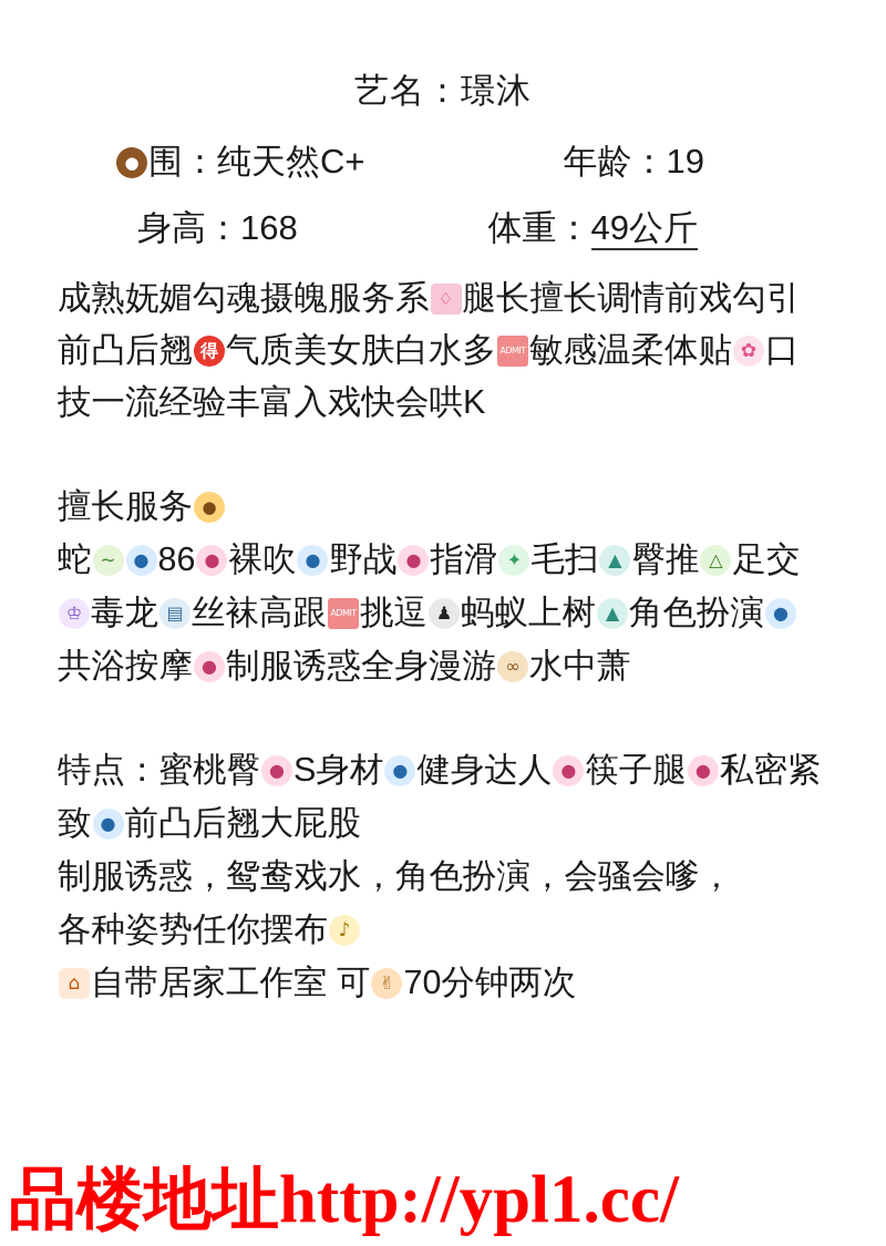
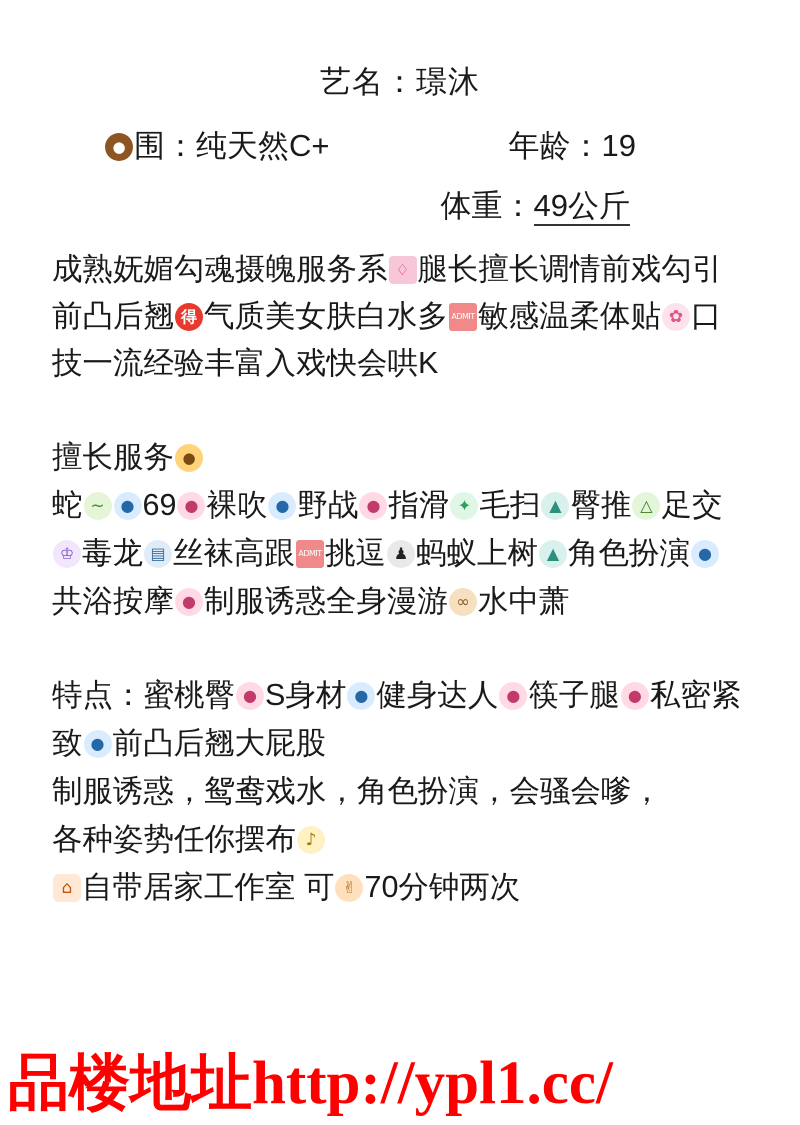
  艺名：璟沐
  ● 围：纯天然C+
  年龄：19
- 身高：168
  体重：49公斤
  成熟妩媚勾魂摄魄服务系 ♢ 腿长擅长调情前戏勾引前凸后翘 得 气质美女肤白水多 ADMIT 敏感温柔体贴 ✿ 口技一流经验丰富入戏快会哄K
  擅长服务 ●
- 蛇 ~ ● 86 ● 裸吹 ● 野战 ● 指滑 ✦ 毛扫 ▲ 臀推 △ 足交♔ 毒龙 ▤ 丝袜高跟 ADMIT 挑逗 ♟ 蚂蚁上树 ▲ 角色扮演 ●共浴按摩 ● 制服诱惑全身漫游 ∞ 水中萧
+ 蛇 ~ ● 69 ● 裸吹 ● 野战 ● 指滑 ✦ 毛扫 ▲ 臀推 △ 足交♔ 毒龙 ▤ 丝袜高跟 ADMIT 挑逗 ♟ 蚂蚁上树 ▲ 角色扮演 ●共浴按摩 ● 制服诱惑全身漫游 ∞ 水中萧
  特点：蜜桃臀 ● S身材 ● 健身达人 ● 筷子腿 ● 私密紧致 ● 前凸后翘大屁股
  制服诱惑，鸳鸯戏水，角色扮演，会骚会嗲，
  各种姿势任你摆布 ♪
  ⌂ 自带居家工作室 可 ✌ 70分钟两次
  品楼地址http://ypl1.cc/
